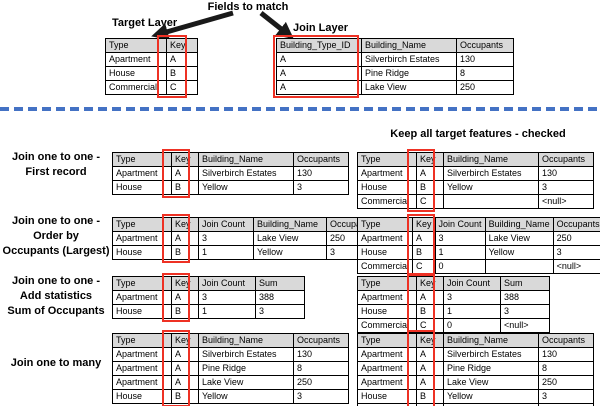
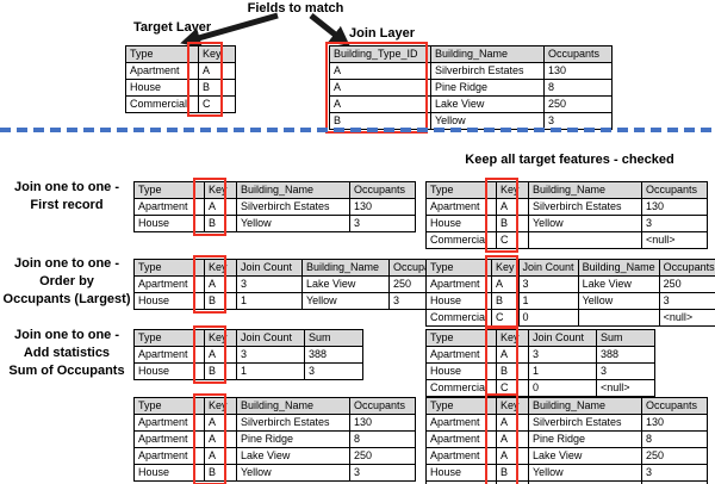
  Target Layer
  Fields to match
  Join Layer
  Type	Key
  Apartment	A
  House	B
  Commercial	C
  Building_Type_ID	Building_Name	Occupants
  A	Silverbirch Estates	130
  A	Pine Ridge	8
  A	Lake View	250
+ B	Yellow	3
  Keep all target features - checked
  Join one to one -
  First record
  Type	Key	Building_Name	Occupants
  Apartment	A	Silverbirch Estates	130
  House	B	Yellow	3
  Type	Key	Building_Name	Occupants
  Apartment	A	Silverbirch Estates	130
  House	B	Yellow	3
  Commercial	C		<null>
  Join one to one -
  Order by
  Occupants (Largest)
  Type	Key	Join Count	Building_Name	Occup
  Apartment	A	3	Lake View	250
  House	B	1	Yellow	3
  Type	Key	Join Count	Building_Name	Occupants
  Apartment	A	3	Lake View	250
  House	B	1	Yellow	3
  Commercial	C	0		<null>
  Join one to one -
  Add statistics
  Sum of Occupants
  Type	Key	Join Count	Sum
  Apartment	A	3	388
  House	B	1	3
  Type	Key	Join Count	Sum
  Apartment	A	3	388
  House	B	1	3
  Commercial	C	0	<null>
- Join one to many
  Type	Key	Building_Name	Occupants
  Apartment	A	Silverbirch Estates	130
  Apartment	A	Pine Ridge	8
  Apartment	A	Lake View	250
  House	B	Yellow	3
  Type	Key	Building_Name	Occupants
  Apartment	A	Silverbirch Estates	130
  Apartment	A	Pine Ridge	8
  Apartment	A	Lake View	250
  House	B	Yellow	3
